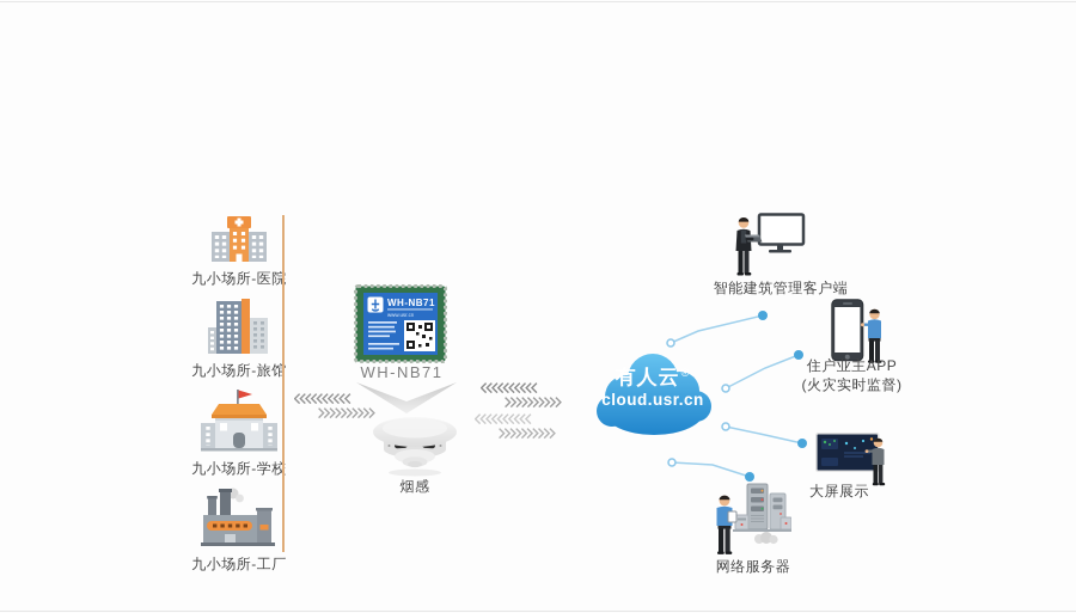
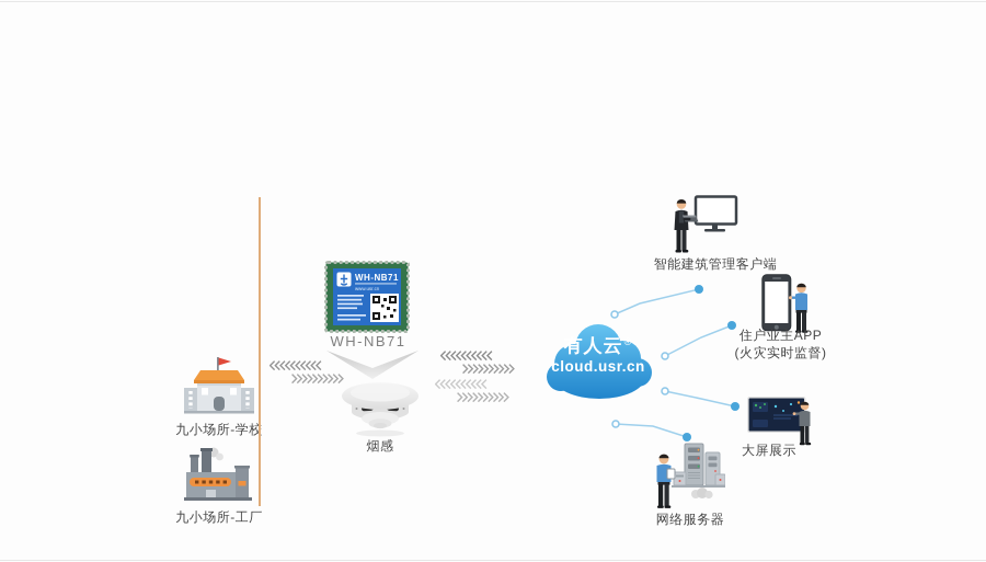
- 九小场所-医院
- 九小场所-旅馆
  九小场所-学校
  九小场所-工厂
  WH-NB71
  WH-NB71
  烟感
  有人云®
  cloud.usr.cn
  智能建筑管理客户端
  住户业主APP
  (火灾实时监督)
  大屏展示
  网络服务器
